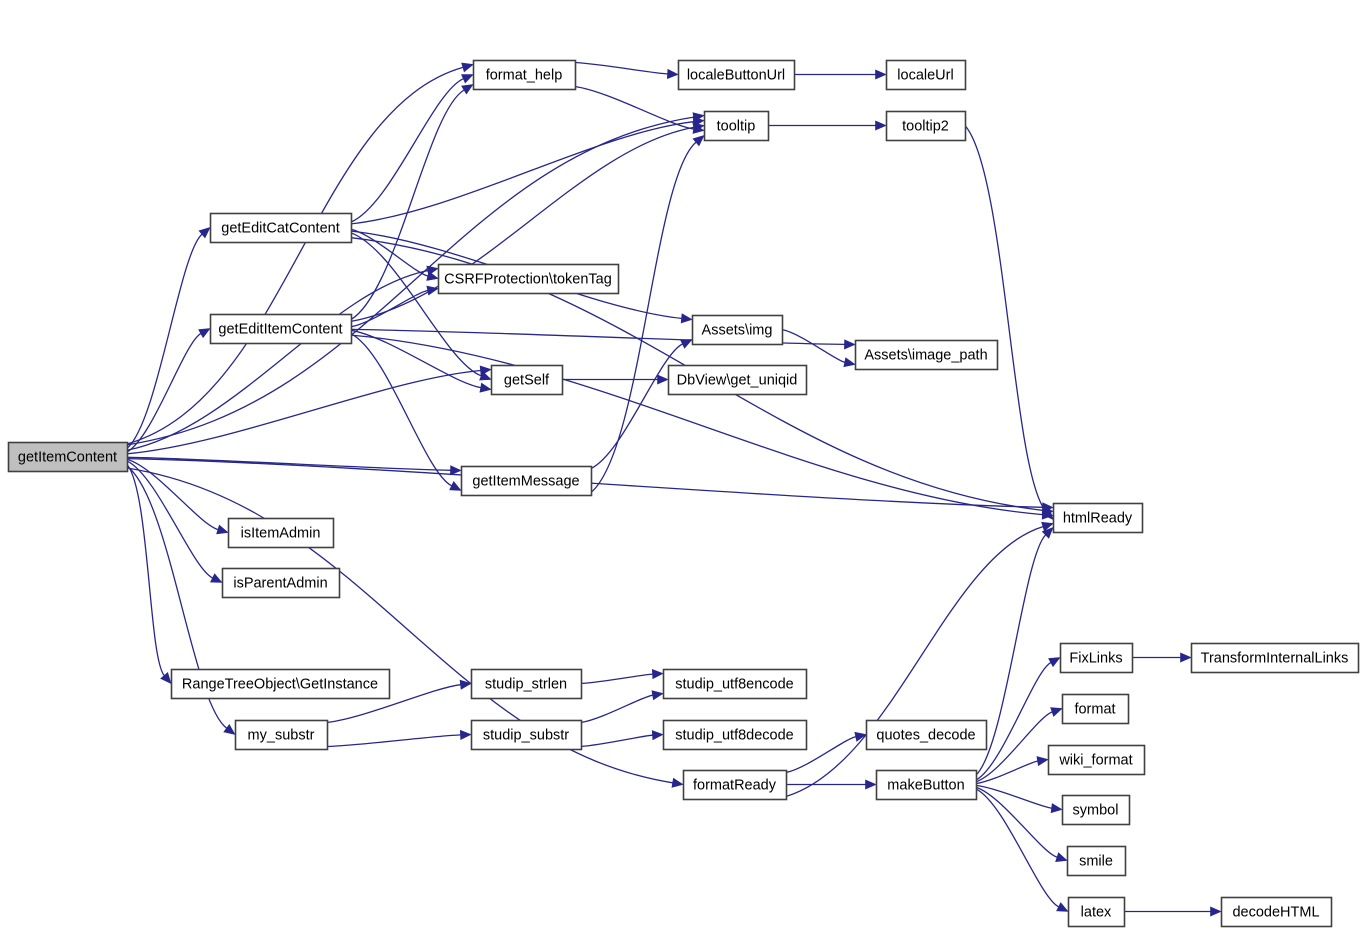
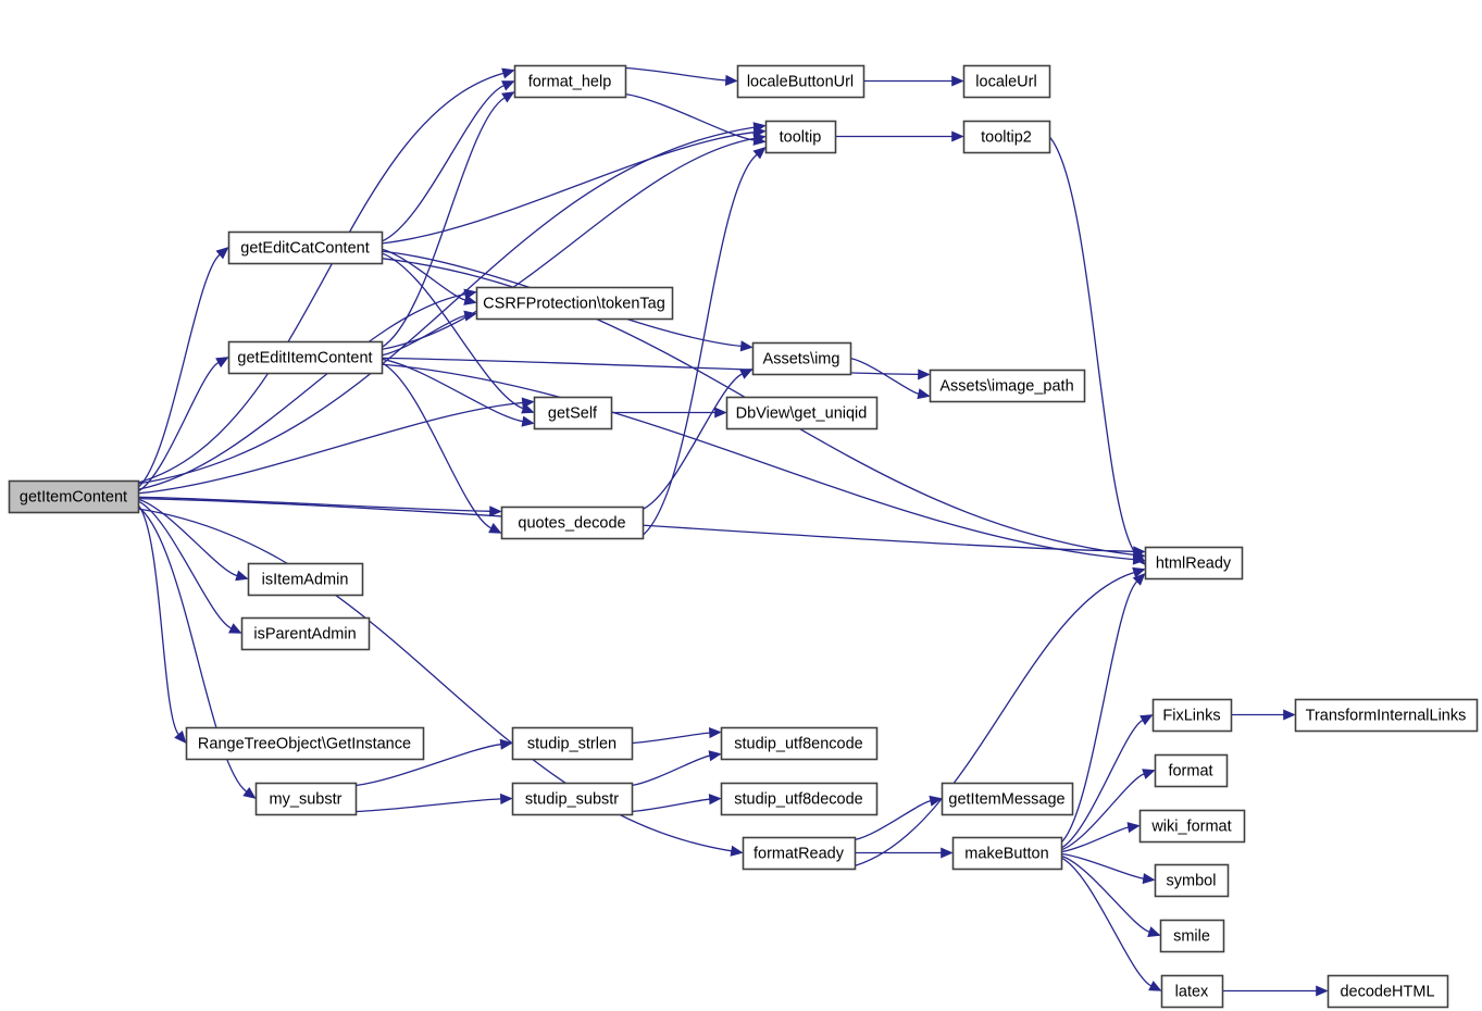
  getItemContent
  getEditCatContent
  getEditItemContent
  isItemAdmin
  isParentAdmin
  RangeTreeObject\GetInstance
  my_substr
  format_help
  CSRFProtection\tokenTag
  getSelf
- getItemMessage
+ quotes_decode
  studip_strlen
  studip_substr
  localeButtonUrl
  tooltip
  Assets\img
  DbView\get_uniqid
  studip_utf8encode
  studip_utf8decode
  formatReady
  localeUrl
  tooltip2
  Assets\image_path
- quotes_decode
+ getItemMessage
  makeButton
  htmlReady
  FixLinks
  format
  wiki_format
  symbol
  smile
  latex
  TransformInternalLinks
  decodeHTML
